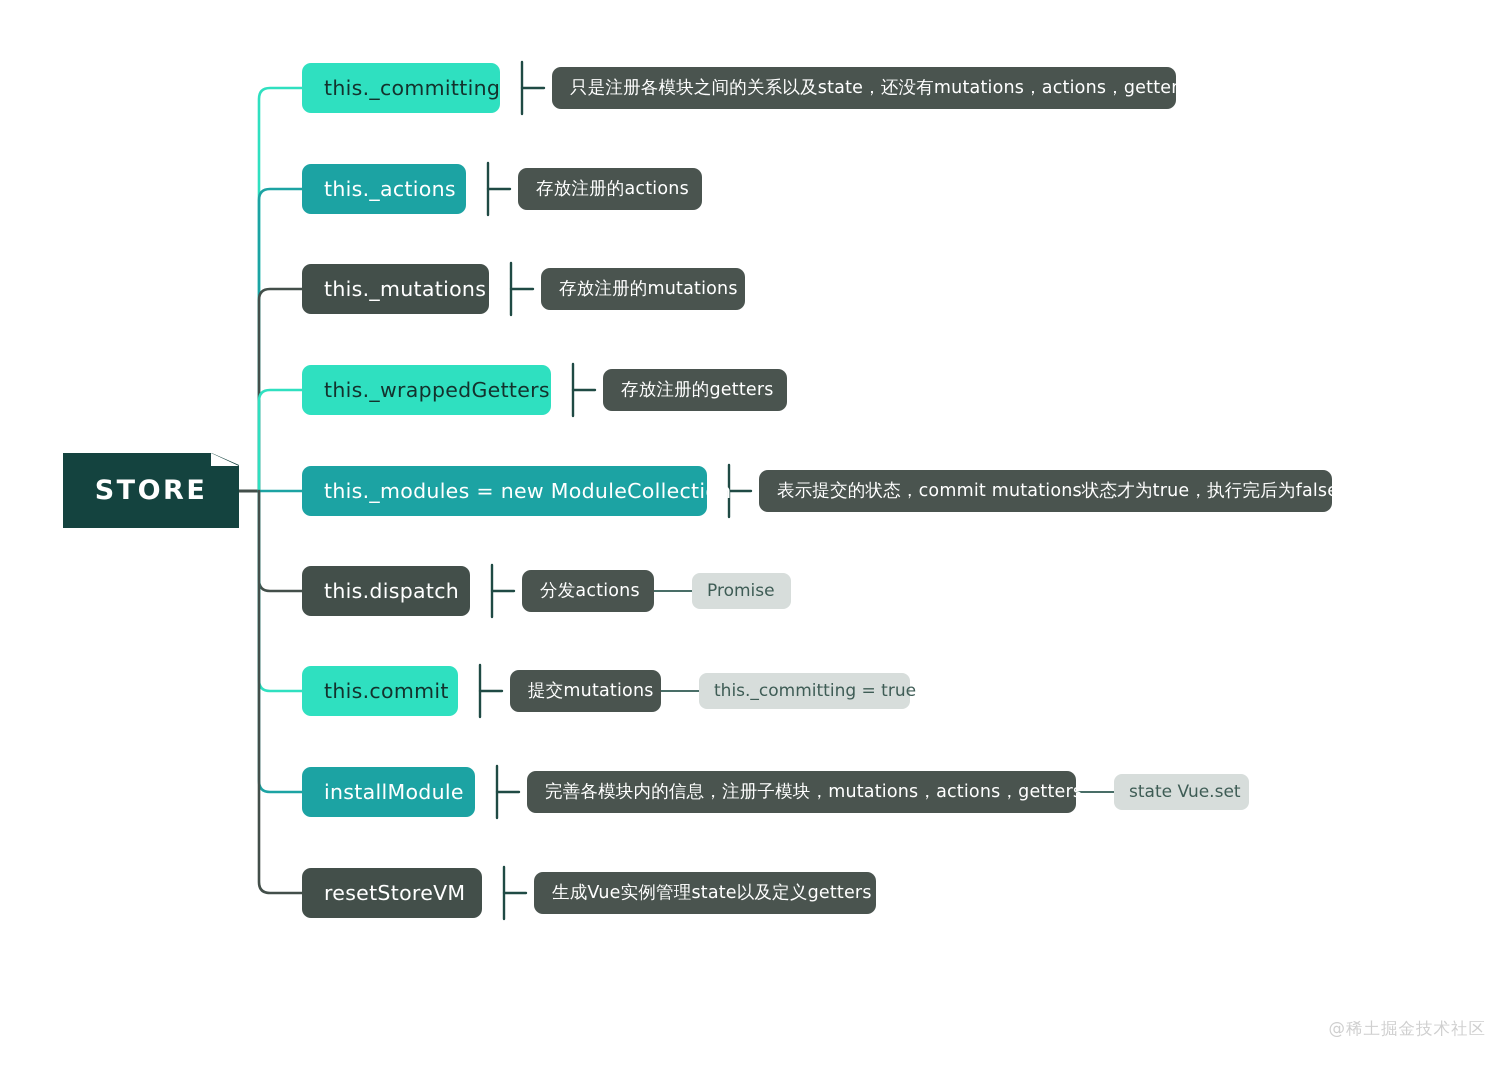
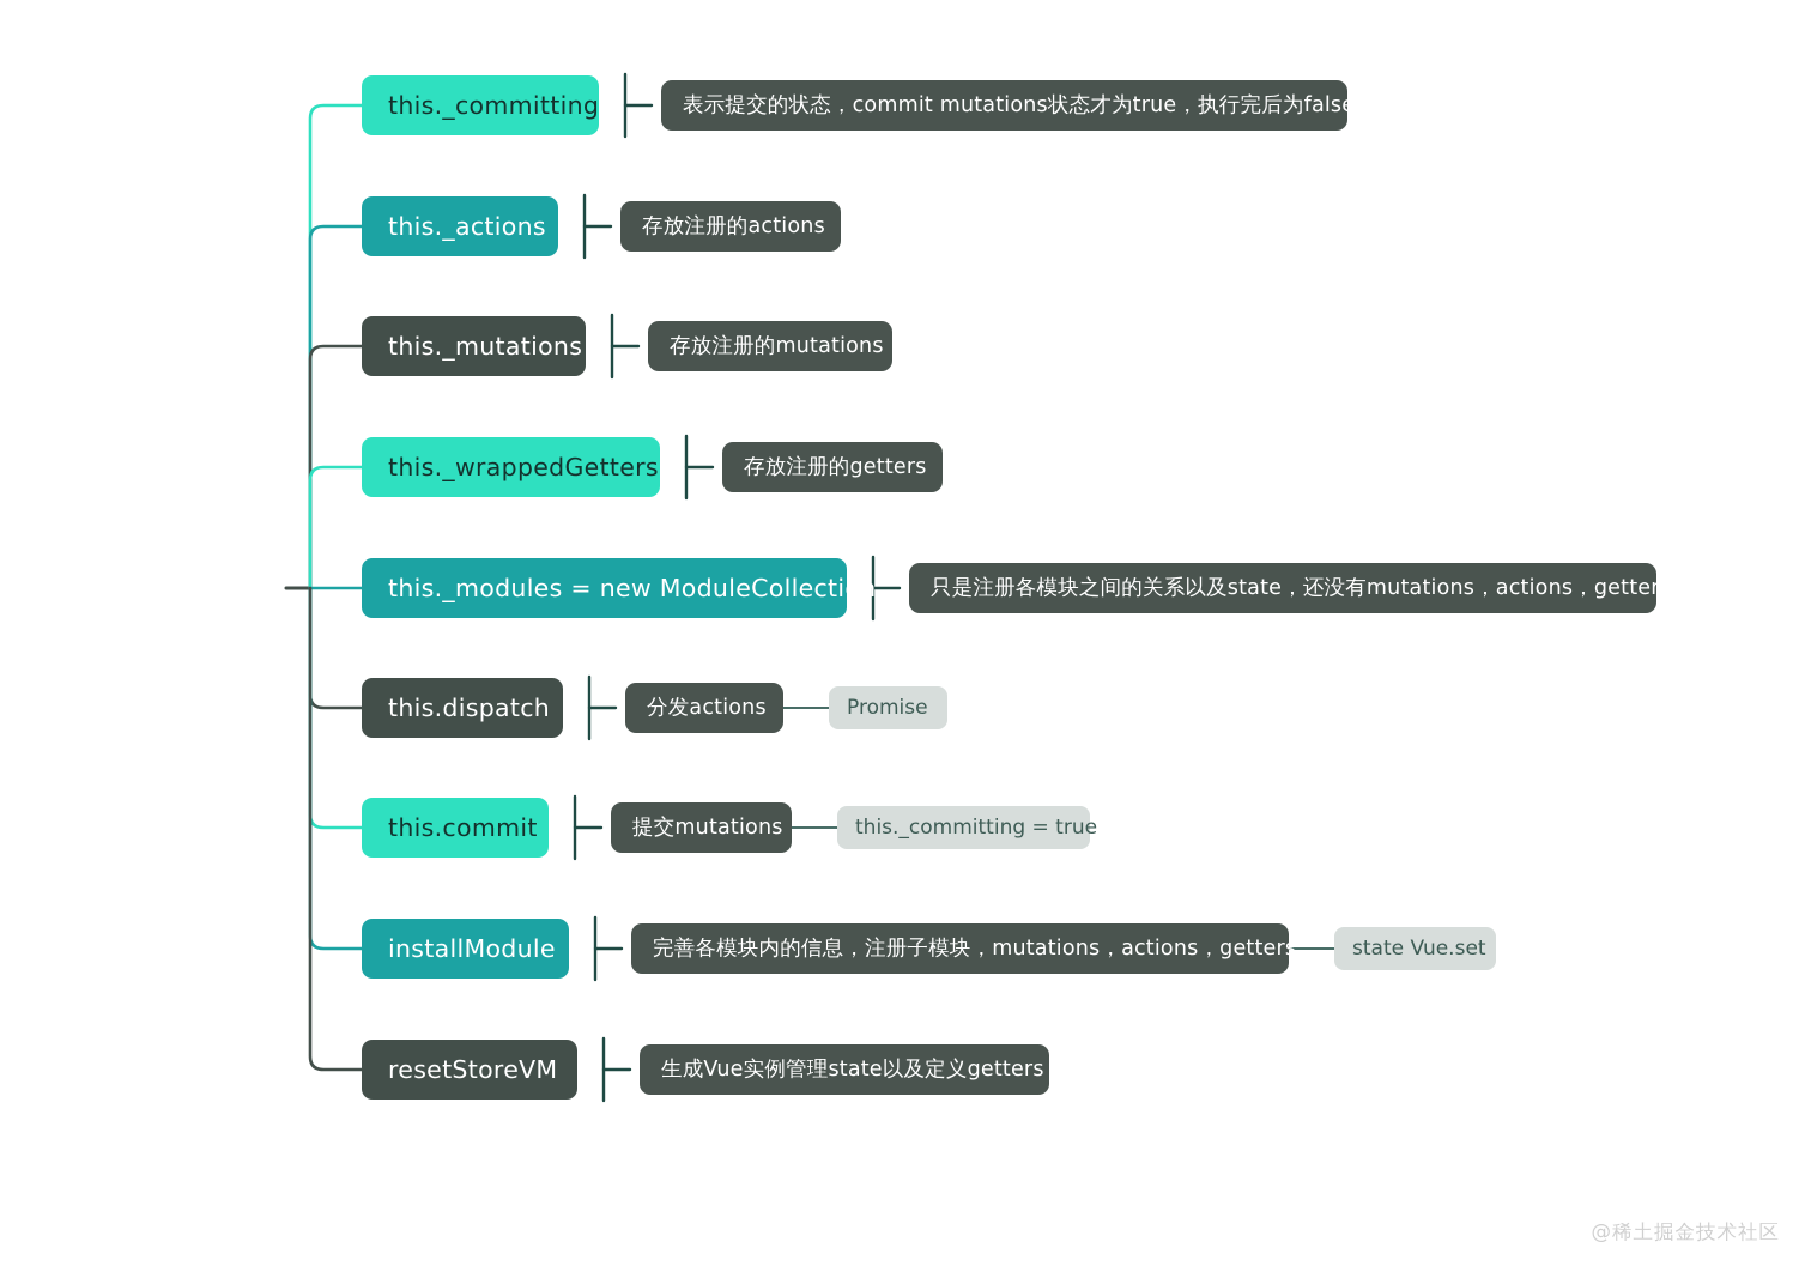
- STORE
  this._committing
- 只是注册各模块之间的关系以及state，还没有mutations，actions，getters
+ 表示提交的状态，commit mutations状态才为true，执行完后为false
  this._actions
  存放注册的actions
  this._mutations
  存放注册的mutations
  this._wrappedGetters
  存放注册的getters
  this._modules = new ModuleCollection
- 表示提交的状态，commit mutations状态才为true，执行完后为false
+ 只是注册各模块之间的关系以及state，还没有mutations，actions，getters
  this.dispatch
  分发actions
  Promise
  this.commit
  提交mutations
  this._committing = true
  installModule
  完善各模块内的信息，注册子模块，mutations，actions，getters
  state Vue.set
  resetStoreVM
  生成Vue实例管理state以及定义getters
  @稀土掘金技术社区
